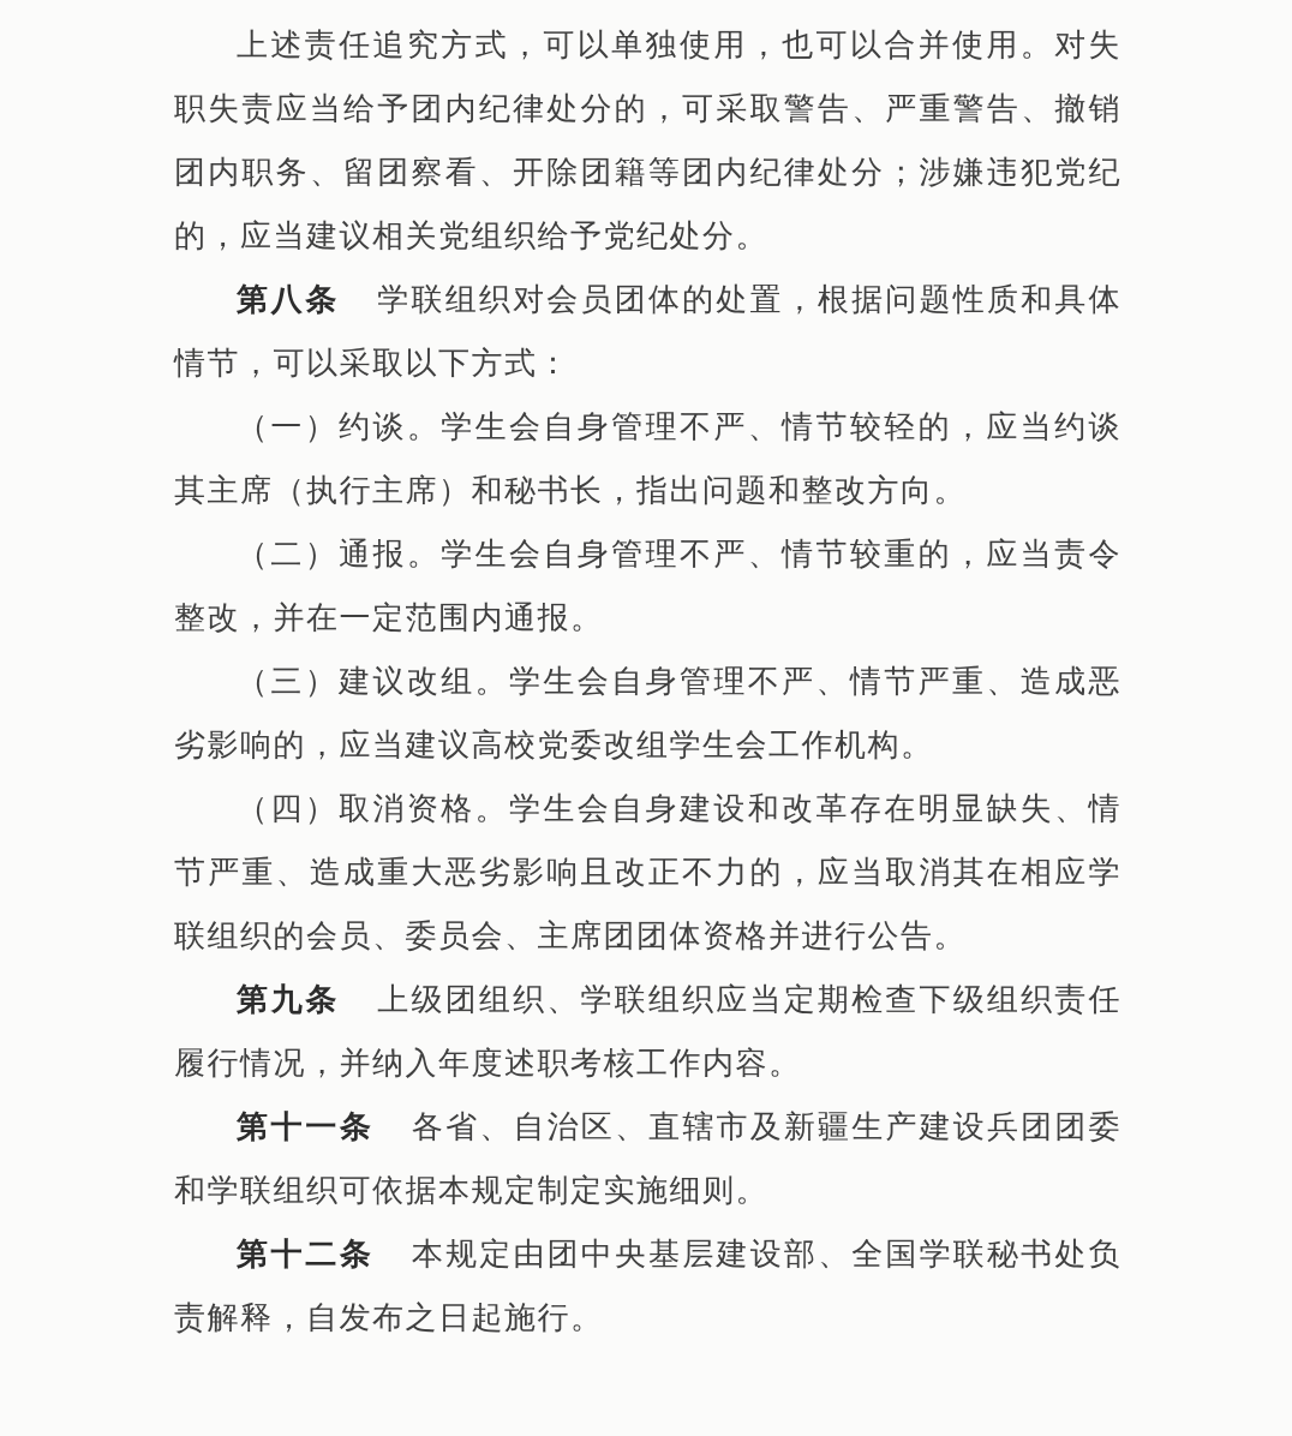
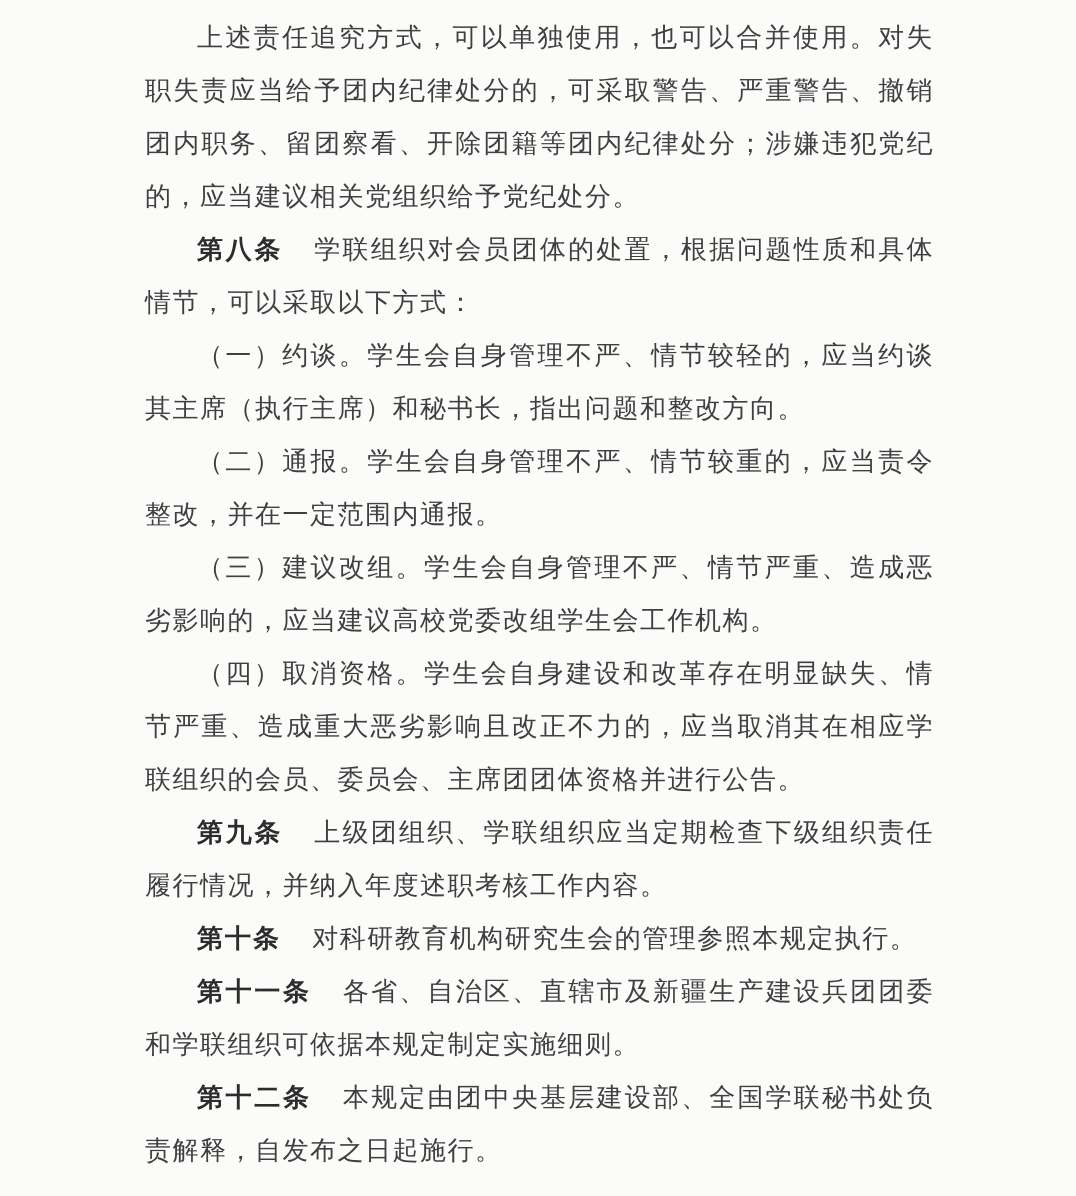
  上述责任追究方式，可以单独使用，也可以合并使用。对失职失责应当给予团内纪律处分的，可采取警告、严重警告、撤销团内职务、留团察看、开除团籍等团内纪律处分；涉嫌违犯党纪的，应当建议相关党组织给予党纪处分。
  第八条 学联组织对会员团体的处置，根据问题性质和具体情节，可以采取以下方式：
  （一）约谈。学生会自身管理不严、情节较轻的，应当约谈其主席（执行主席）和秘书长，指出问题和整改方向。
  （二）通报。学生会自身管理不严、情节较重的，应当责令整改，并在一定范围内通报。
  （三）建议改组。学生会自身管理不严、情节严重、造成恶劣影响的，应当建议高校党委改组学生会工作机构。
  （四）取消资格。学生会自身建设和改革存在明显缺失、情节严重、造成重大恶劣影响且改正不力的，应当取消其在相应学联组织的会员、委员会、主席团团体资格并进行公告。
  第九条 上级团组织、学联组织应当定期检查下级组织责任履行情况，并纳入年度述职考核工作内容。
+ 第十条 对科研教育机构研究生会的管理参照本规定执行。
  第十一条 各省、自治区、直辖市及新疆生产建设兵团团委和学联组织可依据本规定制定实施细则。
  第十二条 本规定由团中央基层建设部、全国学联秘书处负责解释，自发布之日起施行。
